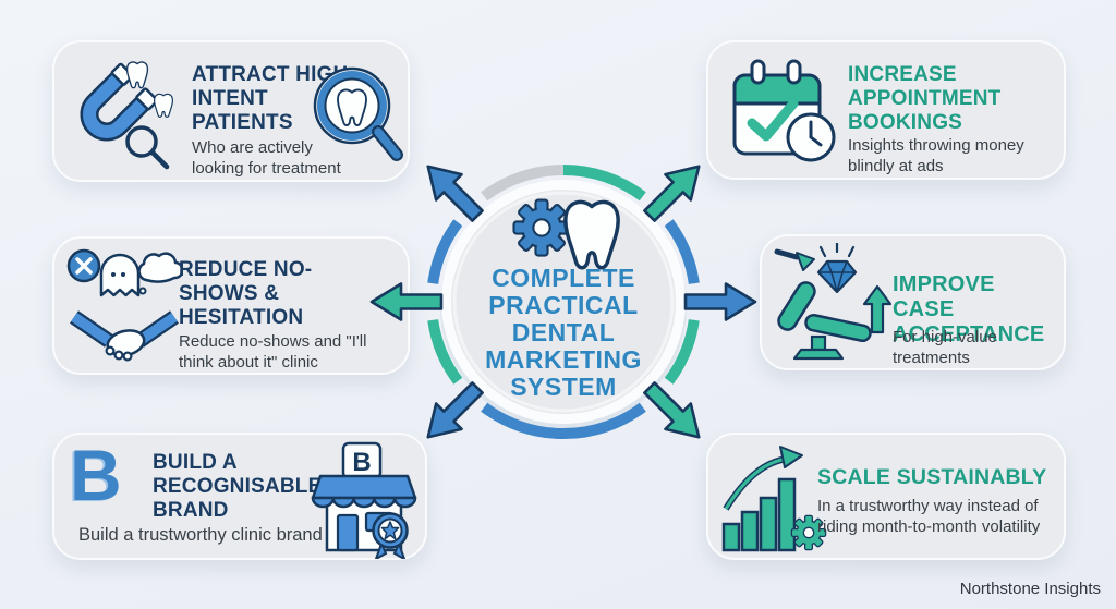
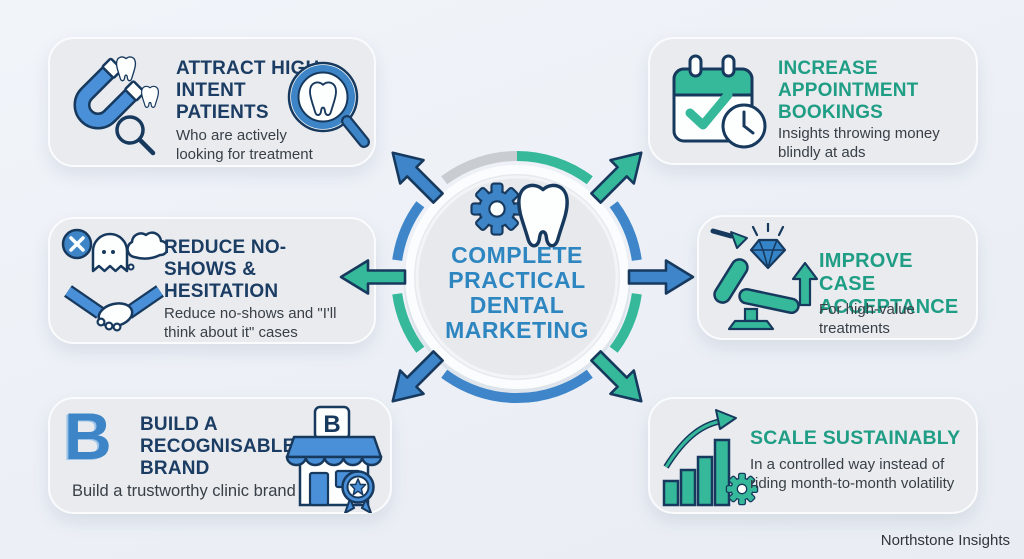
  ATTRACT HIGINTENT PATIENTS
  Who are actively looking for treatment
  REDUCE NO-SHOWS & HESITATION
- Reduce no-shows and "I'll think about it" clinic
+ Reduce no-shows and "I'll think about it" cases
  B
  BUILD A RECOGNISABLE BRAND
  Build a trustworthy clinic brand
  B
  INCREASE APPOINTMENT BOOKINGS
  Insights throwing money blindly at ads
  IMPROVE CASE ACCEPTANCE
  For high-value treatments
  SCALE SUSTAINABLY
- In a trustworthy way instead of riding month-to-month volatility
+ In a controlled way instead of riding month-to-month volatility
  COMPLETE
  PRACTICAL
  DENTAL
  MARKETING
- SYSTEM
  Northstone Insights
